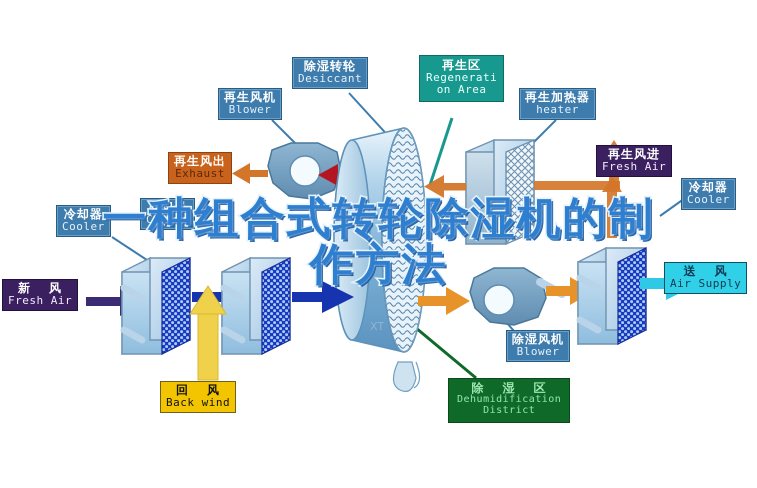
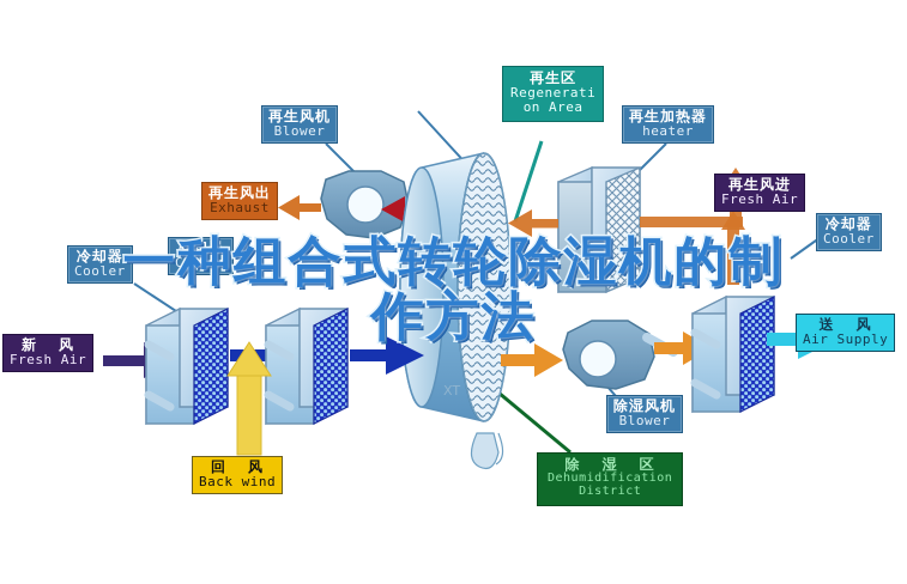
  XT
- 除湿转轮
- Desiccant
  再生风机
  Blower
  再生区
  Regenerati
  on Area
  再生加热器
  heater
  再生风出
  Exhaust
  再生风进
  Fresh Air
  冷却器
  Cooler
  冷却器
  Cooler
  冷却器
  Cooler
  新 风
  Fresh Air
  回 风
  Back wind
  除湿风机
  Blower
  除 湿 区
  Dehumidification
  District
  送 风
  Air Supply
  一种组合式转轮除湿机的制
  作方法
